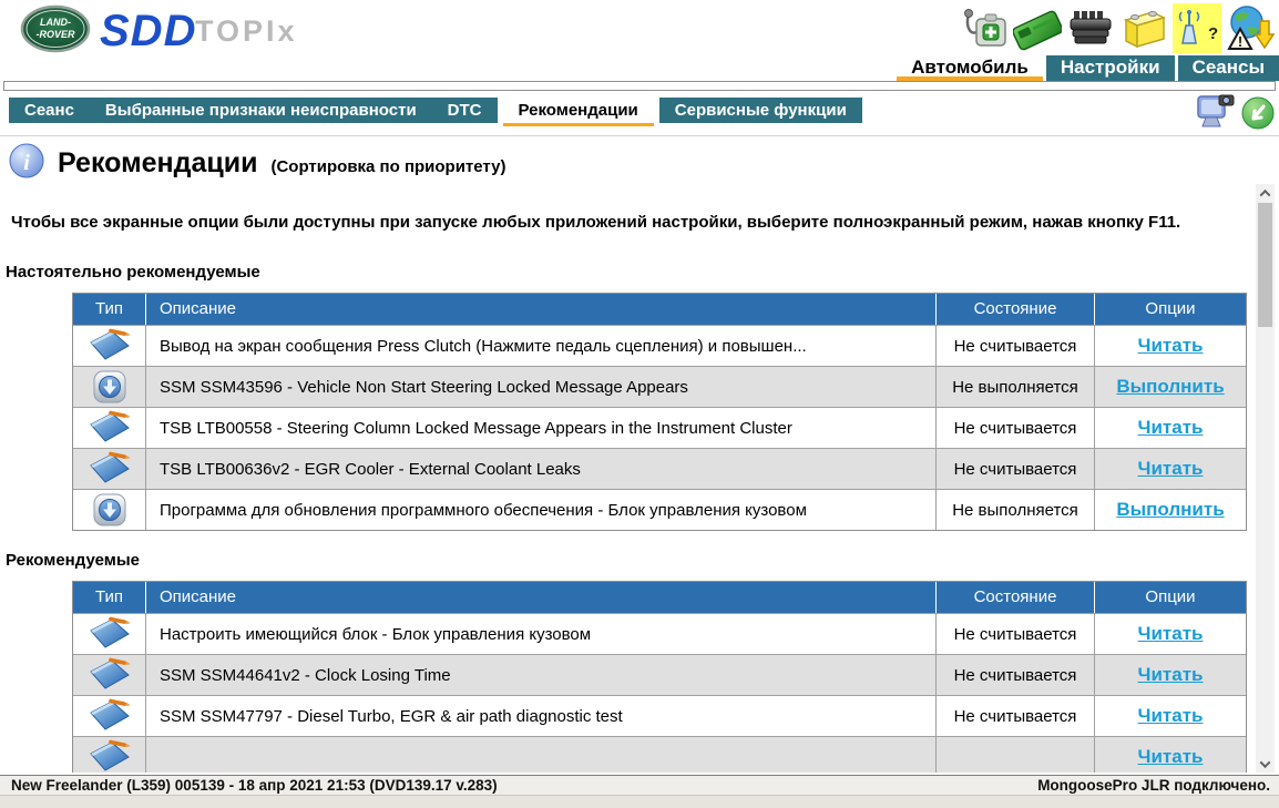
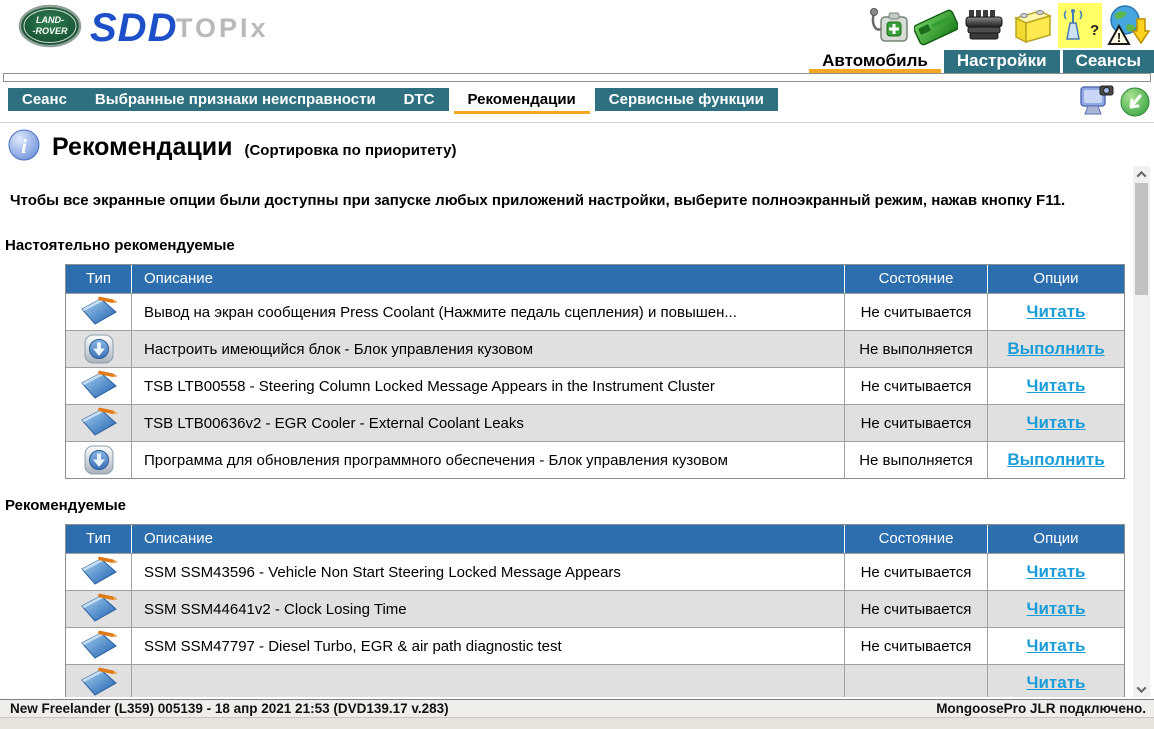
  LAND-
  -ROVER
  SDD
  TOPIx
  ?
  !
  Автомобиль
  Настройки
  Сеансы
  Сеанс
  Выбранные признаки неисправности
  DTC
  Рекомендации
  Сервисные функции
  i
  Рекомендации
  (Сортировка по приоритету)
  Чтобы все экранные опции были доступны при запуске любых приложений настройки, выберите полноэкранный режим, нажав кнопку F11.
  Настоятельно рекомендуемые
  Тип
  Описание
  Состояние
  Опции
- Вывод на экран сообщения Press Clutch (Нажмите педаль сцепления) и повышен...
+ Вывод на экран сообщения Press Coolant (Нажмите педаль сцепления) и повышен...
  Не считывается
  Читать
- SSM SSM43596 - Vehicle Non Start Steering Locked Message Appears
+ Настроить имеющийся блок - Блок управления кузовом
  Не выполняется
  Выполнить
  TSB LTB00558 - Steering Column Locked Message Appears in the Instrument Cluster
  Не считывается
  Читать
  TSB LTB00636v2 - EGR Cooler - External Coolant Leaks
  Не считывается
  Читать
  Программа для обновления программного обеспечения - Блок управления кузовом
  Не выполняется
  Выполнить
  Рекомендуемые
  Тип
  Описание
  Состояние
  Опции
- Настроить имеющийся блок - Блок управления кузовом
+ SSM SSM43596 - Vehicle Non Start Steering Locked Message Appears
  Не считывается
  Читать
  SSM SSM44641v2 - Clock Losing Time
  Не считывается
  Читать
  SSM SSM47797 - Diesel Turbo, EGR & air path diagnostic test
  Не считывается
  Читать
  Читать
  New Freelander (L359) 005139 - 18 апр 2021 21:53 (DVD139.17 v.283)
  MongoosePro JLR подключено.
